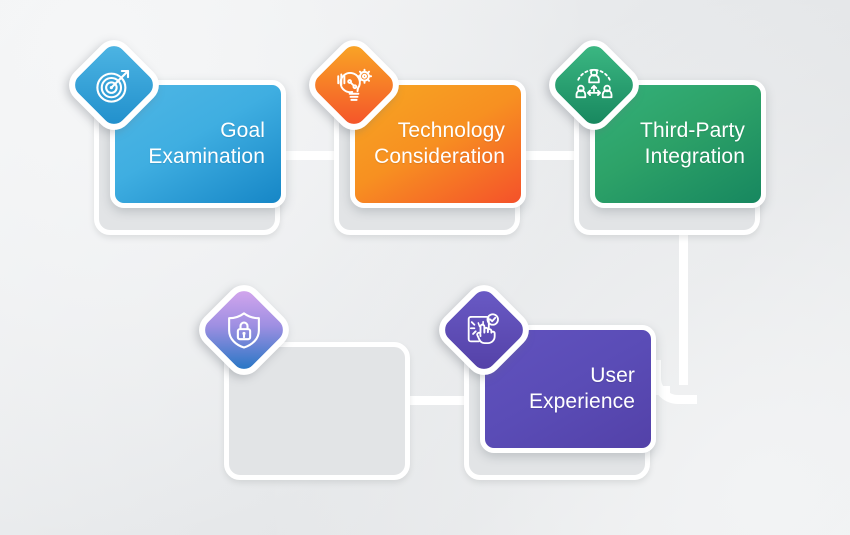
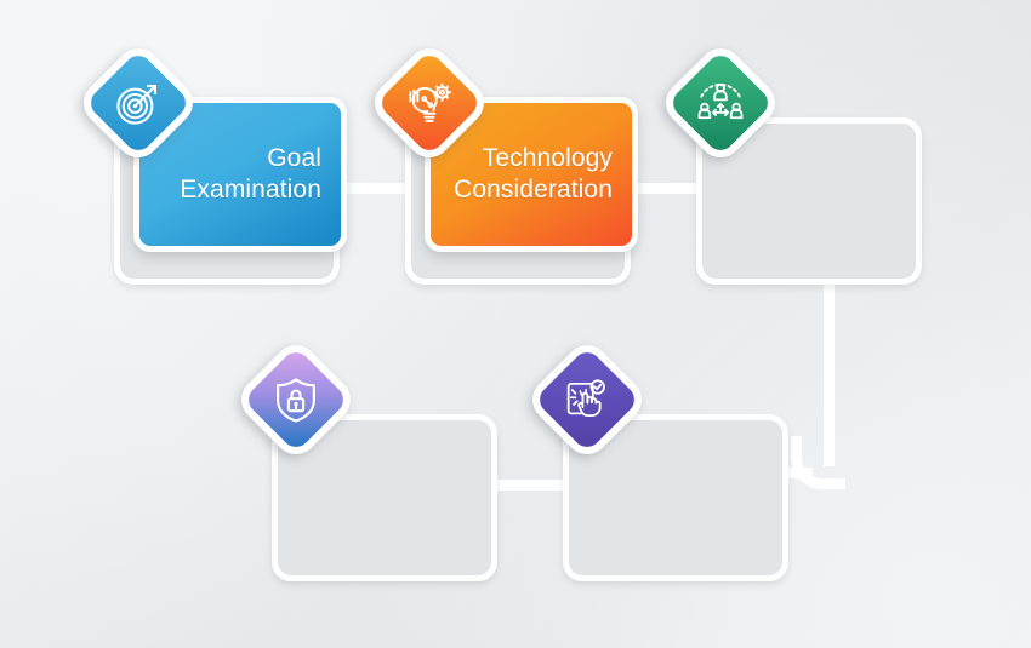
  Goal
  Examination
  Technology
  Consideration
- Third-Party
- Integration
- User
- Experience
